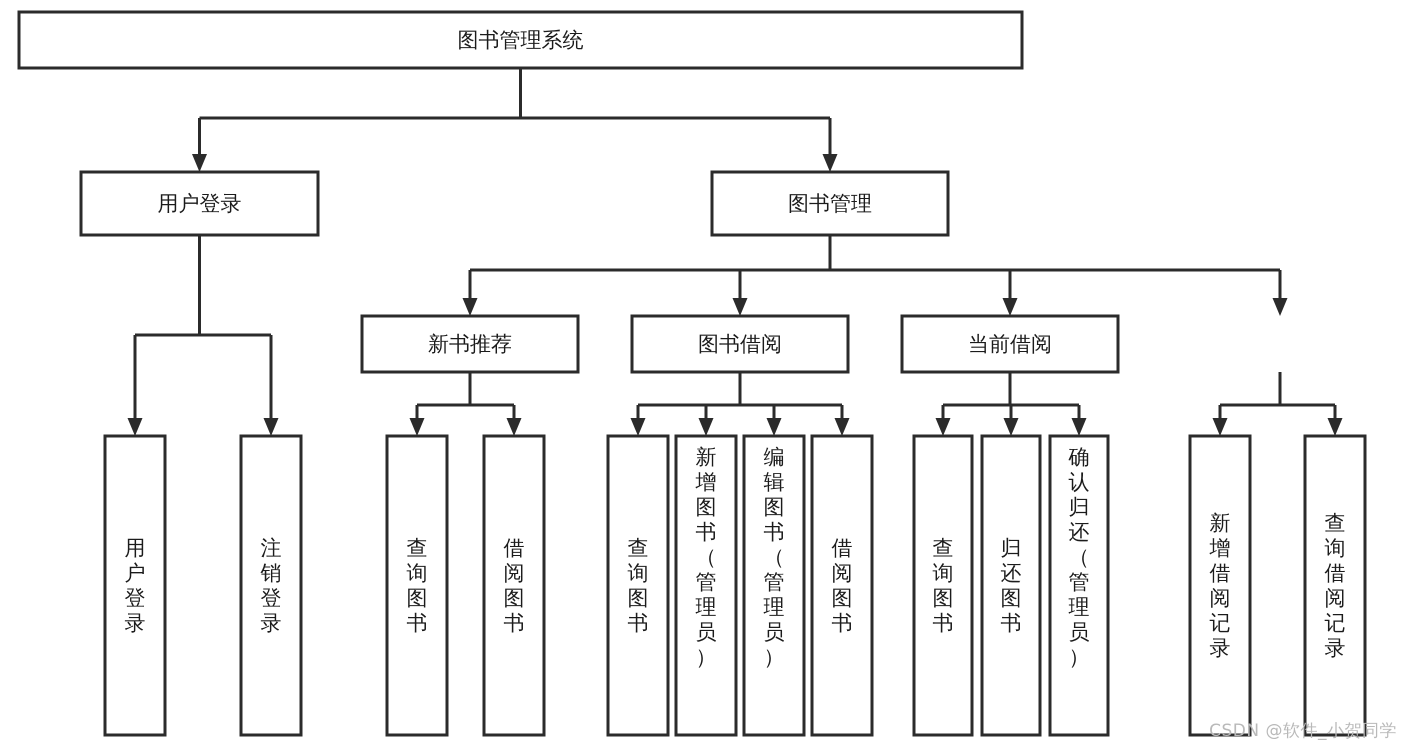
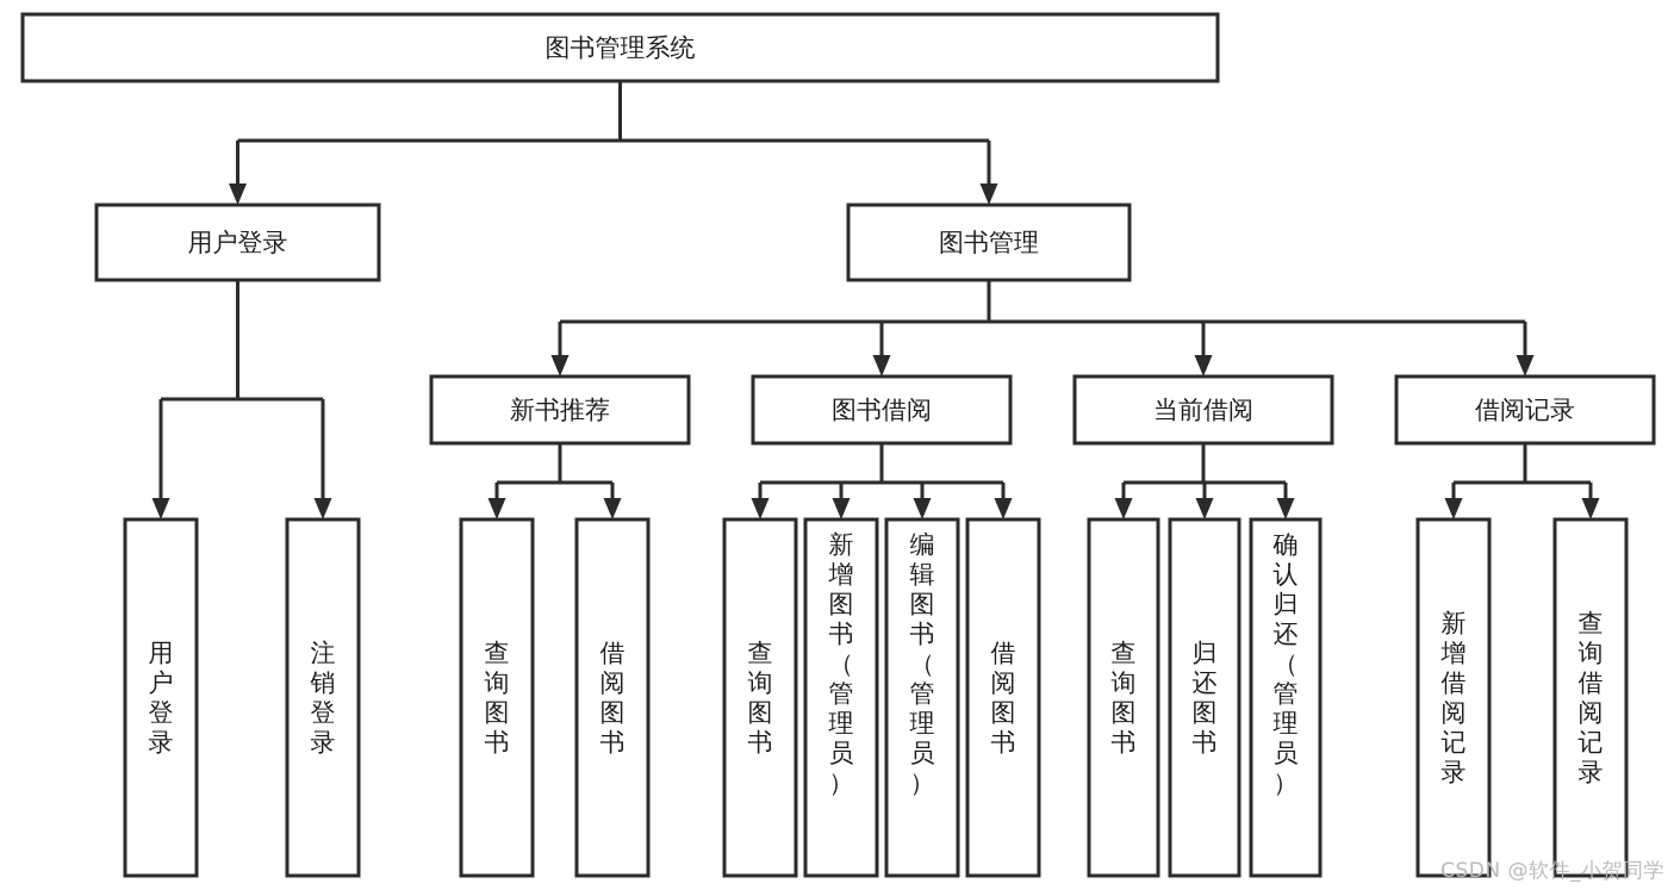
  图书管理系统
  用户登录
  图书管理
  新书推荐
  图书借阅
  当前借阅
+ 借阅记录
  用户登录
  注销登录
  查询图书
  借阅图书
  查询图书
  新增图书（管理员）
  编辑图书（管理员）
  借阅图书
  查询图书
  归还图书
  确认归还（管理员）
  新增借阅记录
  查询借阅记录
  CSDN @软件_小贺同学
